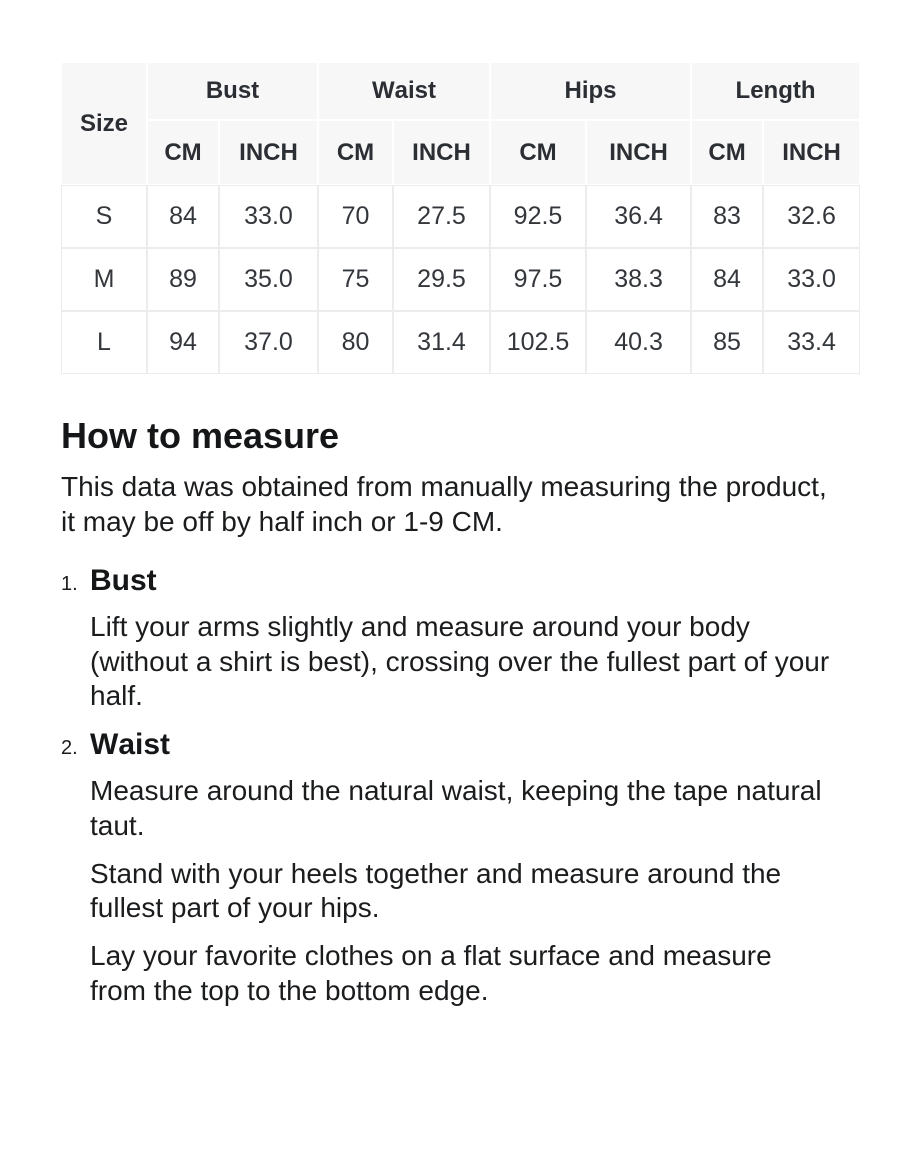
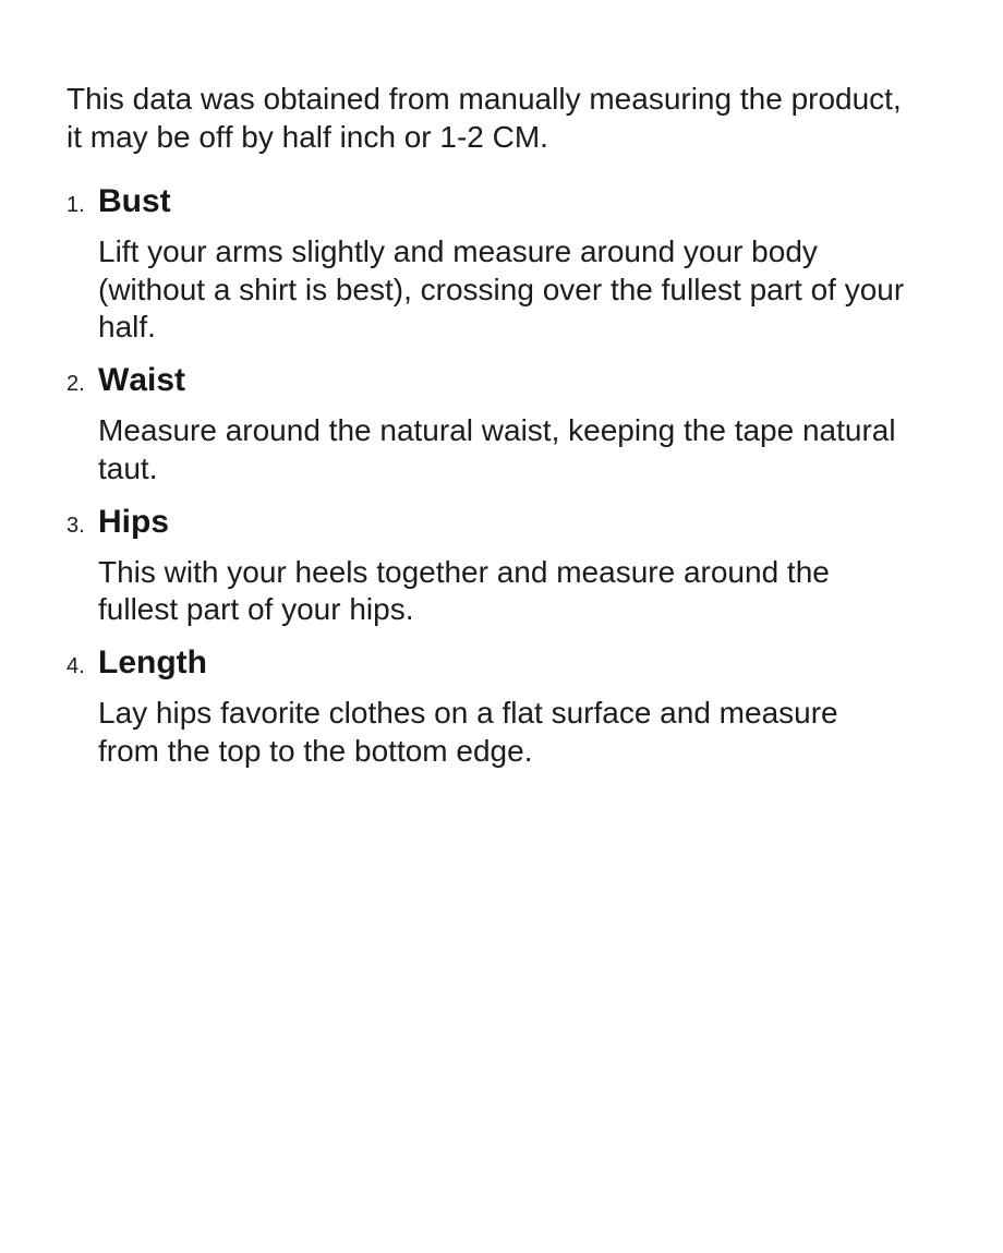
- Size	Bust	Waist	Hips	Length
- CM	INCH	CM	INCH	CM	INCH	CM	INCH
- S	84	33.0	70	27.5	92.5	36.4	83	32.6
- M	89	35.0	75	29.5	97.5	38.3	84	33.0
- L	94	37.0	80	31.4	102.5	40.3	85	33.4
- How to measure
- This data was obtained from manually measuring the product, it may be off by half inch or 1-9 CM.
+ This data was obtained from manually measuring the product, it may be off by half inch or 1-2 CM.
  1.
  Bust
  Lift your arms slightly and measure around your body (without a shirt is best), crossing over the fullest part of your half.
  2.
  Waist
  Measure around the natural waist, keeping the tape natural taut.
+ 3.
+ Hips
- Stand with your heels together and measure around the fullest part of your hips.
+ This with your heels together and measure around the fullest part of your hips.
+ 4.
+ Length
- Lay your favorite clothes on a flat surface and measure from the top to the bottom edge.
+ Lay hips favorite clothes on a flat surface and measure from the top to the bottom edge.
